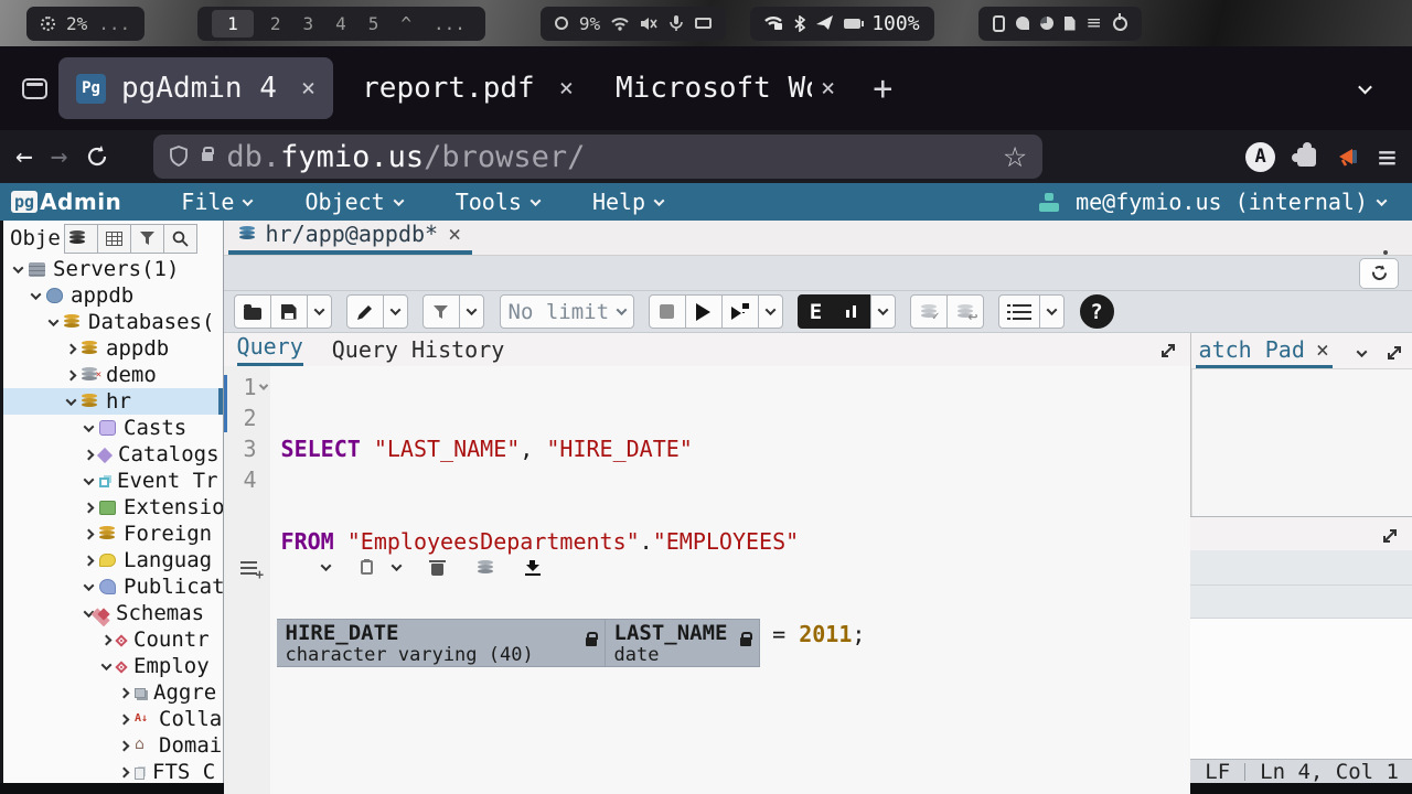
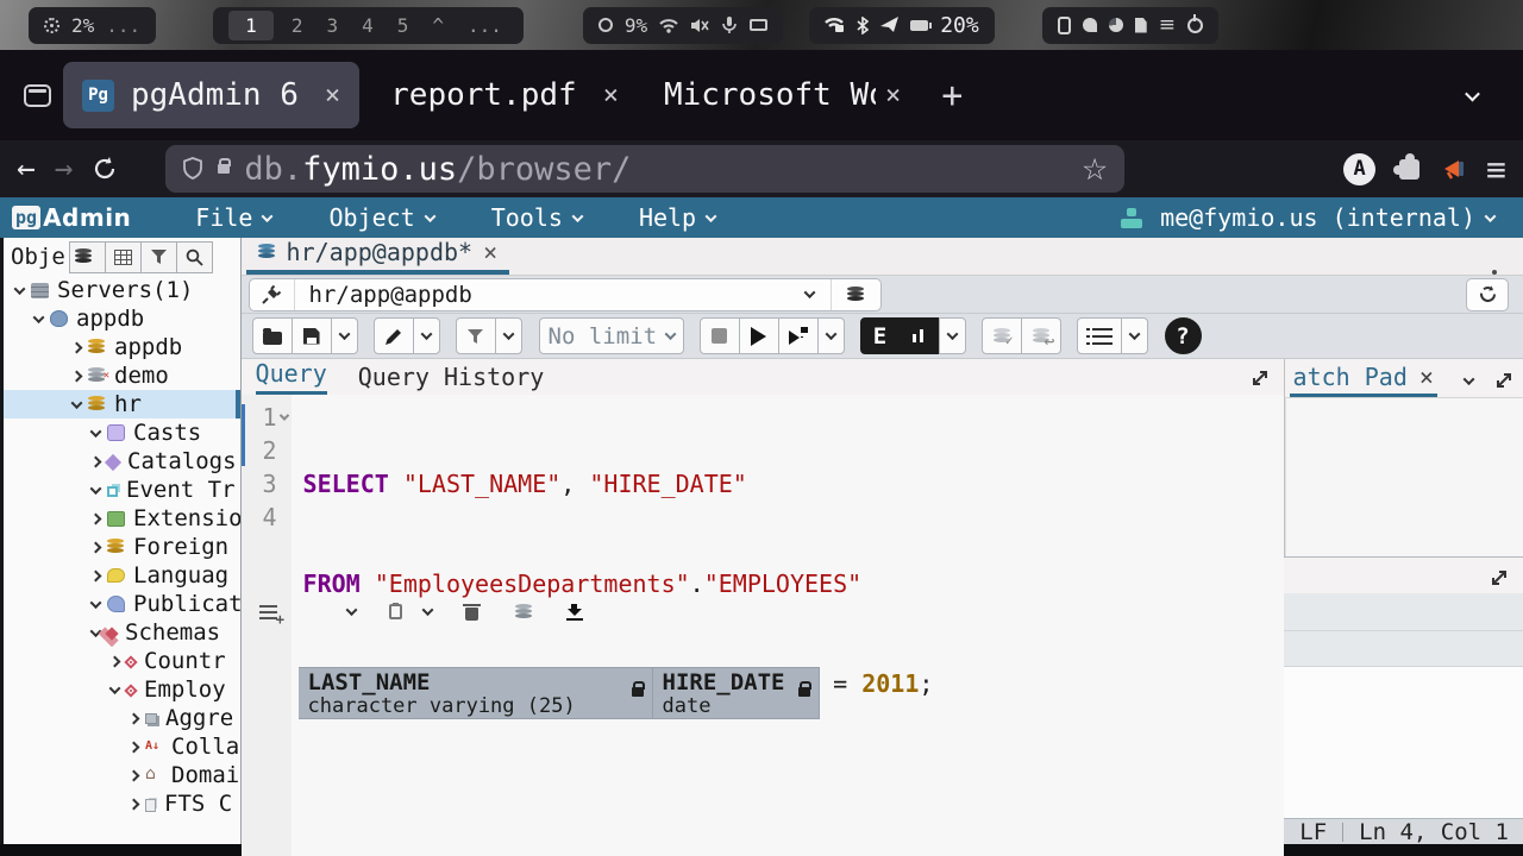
  2%
  ...
  1
  2
  3
  4
  5
  ^
  ...
  9%
- 100%
+ 20%
  ≡
  Pg
- pgAdmin 4
+ pgAdmin 6
  ×
  report.pdf
  ×
  Microsoft W
  ×
  +
  ←
  →
  db.fymio.us/browser/
  ☆
  A
  ≡
  pg
  Admin
  File
  Object
  Tools
  Help
  me@fymio.us (internal)
  Obje
  Servers(1)
  appdb
- Databases(
  appdb
  demo
  hr
  Casts
  Catalogs
  Event Tr
  Extensio
  Foreign
  Languag
  Publicat
  Schemas
  Countr
  Employ
  Aggre
  A↓
  Colla
  ⌂
  Domai
  FTS C
  hr/app@appdb*
  ×
+ hr/app@appdb
  No limit
  E
  ✓
  ↩
  ?
  Query
  Query History
  1
  2
  3
  4
  SELECT "LAST_NAME", "HIRE_DATE"
  FROM "EmployeesDepartments"."EMPLOYEES"
  atch Pad
  ×
- HIRE_DATE
+ LAST_NAME
- character varying (40)
+ character varying (25)
- LAST_NAME
+ HIRE_DATE
  date
  LF
  Ln 4, Col 1
